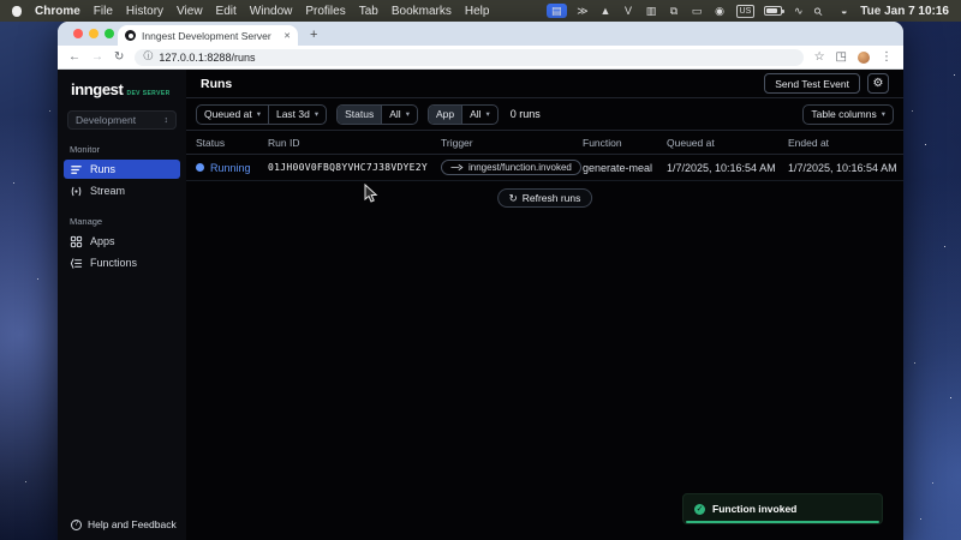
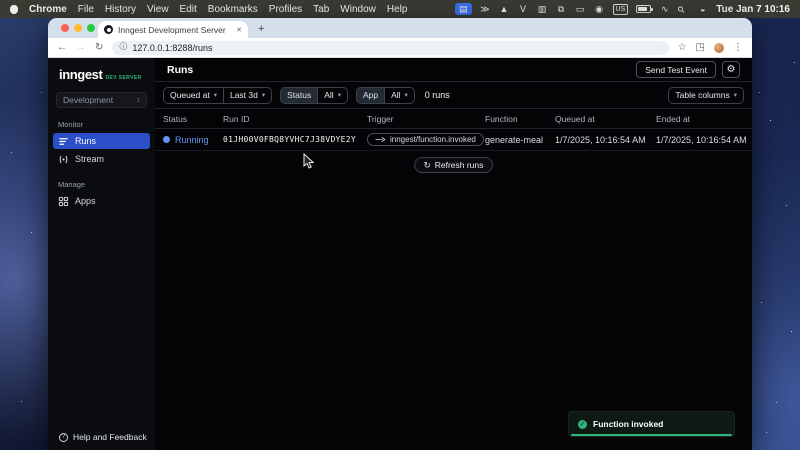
  Chrome
  File
  History
  View
  Edit
- Window
+ Bookmarks
  Profiles
  Tab
- Bookmarks
+ Window
  Help
  ▤
  ≫
  ▲
  V
  ▥
  ⧉
  ▭
  ◉
  ∿
  ◒
  Tue Jan 7 10:16
  Inngest Development Server
  +
  ←
  →
  ↻
  ⓘ
  127.0.0.1:8288/runs
  ☆
  ◳
  ⋮
  inngest
  Development
  Monitor
  Runs
  Stream
  Manage
  Apps
- Functions
  Help and Feedback
  Runs
  Send Test Event
  ⚙
  Queued at
  Last 3d
  Status
  All
  App
  All
  0 runs
  Table columns
  Status
  Run ID
  Trigger
  Function
  Queued at
  Ended at
  Running
  01JH00V0FBQ8YVHC7J38VDYE2Y
  inngest/function.invoked
  generate-meal
  1/7/2025, 10:16:54 AM
  1/7/2025, 10:16:54 AM
  ↻
  Refresh runs
  Function invoked
